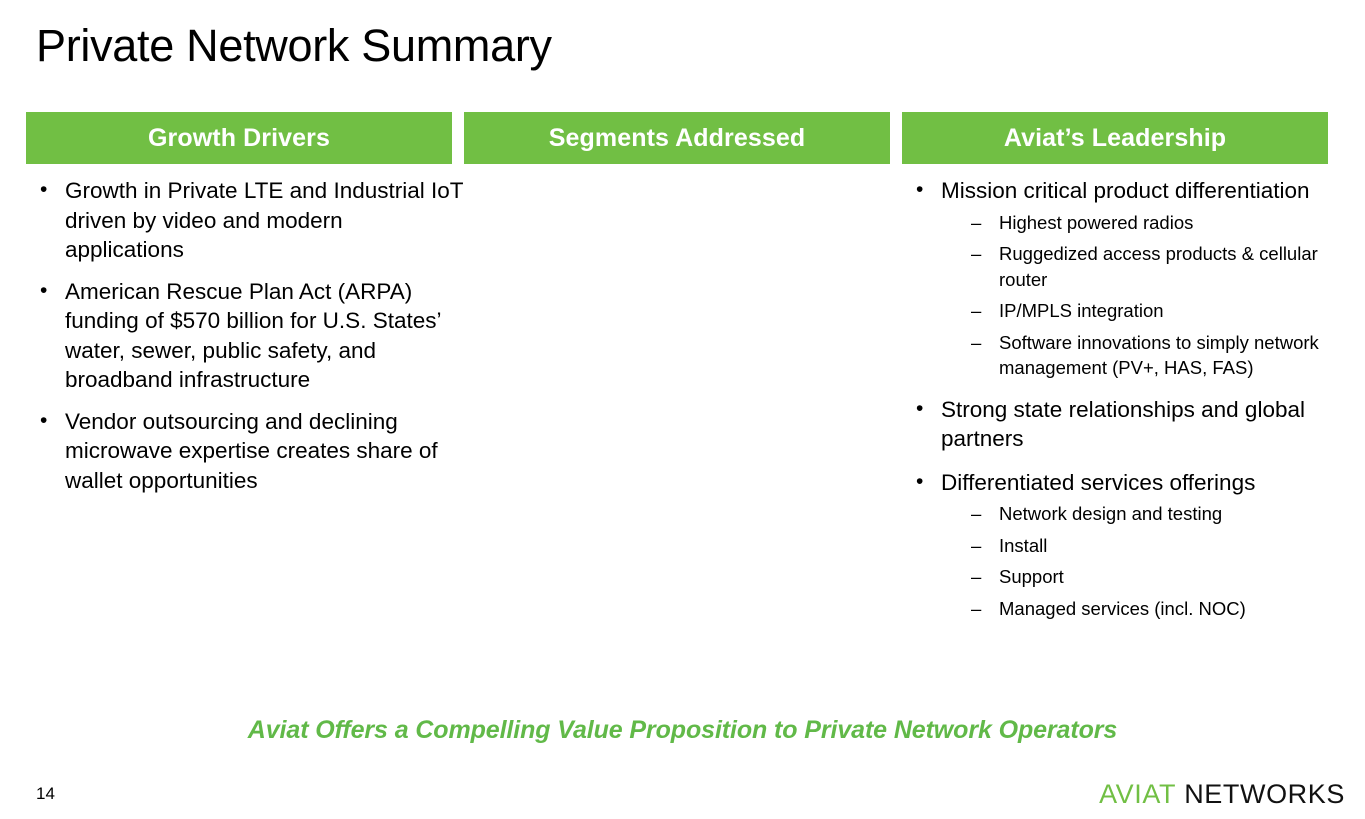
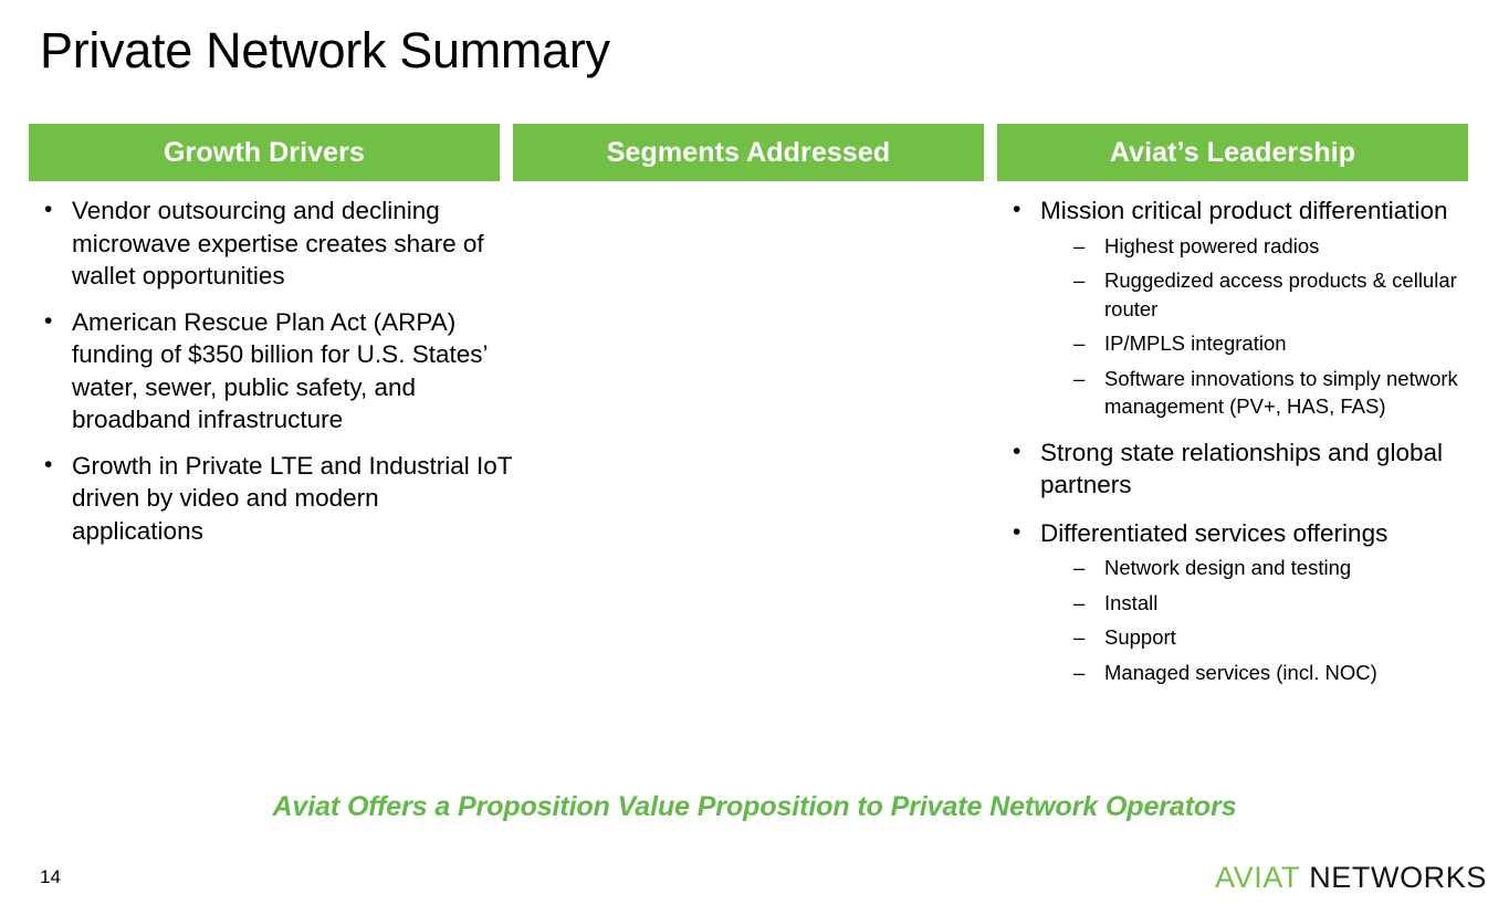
  Private Network Summary
  Growth Drivers
  Segments Addressed
  Aviat’s Leadership
- Growth in Private LTE and Industrial IoT driven by video and modern applications
+ Vendor outsourcing and declining microwave expertise creates share of wallet opportunities
- American Rescue Plan Act (ARPA) funding of $570 billion for U.S. States’ water, sewer, public safety, and broadband infrastructure
+ American Rescue Plan Act (ARPA) funding of $350 billion for U.S. States’ water, sewer, public safety, and broadband infrastructure
- Vendor outsourcing and declining microwave expertise creates share of wallet opportunities
+ Growth in Private LTE and Industrial IoT driven by video and modern applications
  Mission critical product differentiation
  Highest powered radios
  Ruggedized access products & cellular router
  IP/MPLS integration
  Software innovations to simply network management (PV+, HAS, FAS)
  Strong state relationships and global partners
  Differentiated services offerings
  Network design and testing
  Install
  Support
  Managed services (incl. NOC)
- Aviat Offers a Compelling Value Proposition to Private Network Operators
+ Aviat Offers a Proposition Value Proposition to Private Network Operators
  14
  AVIAT NETWORKS
